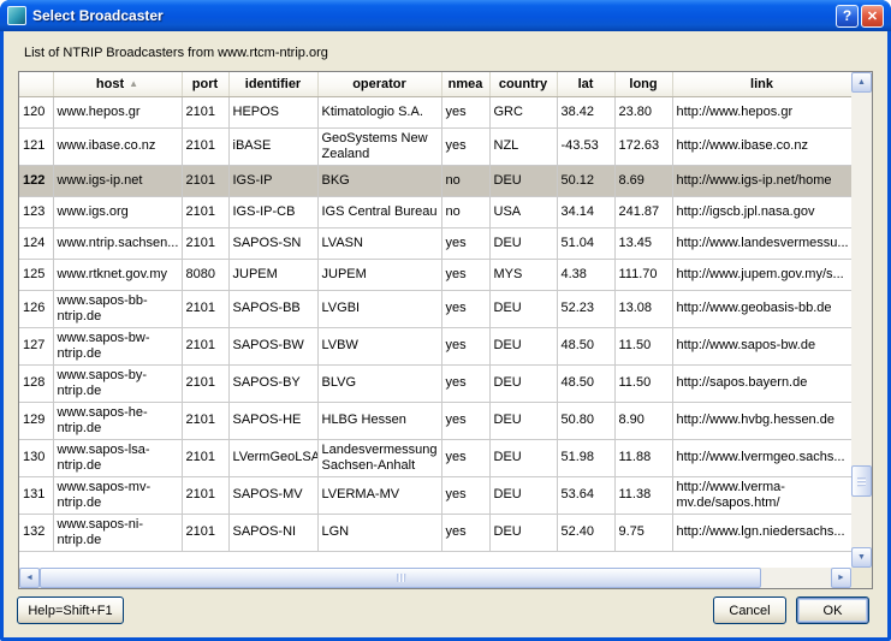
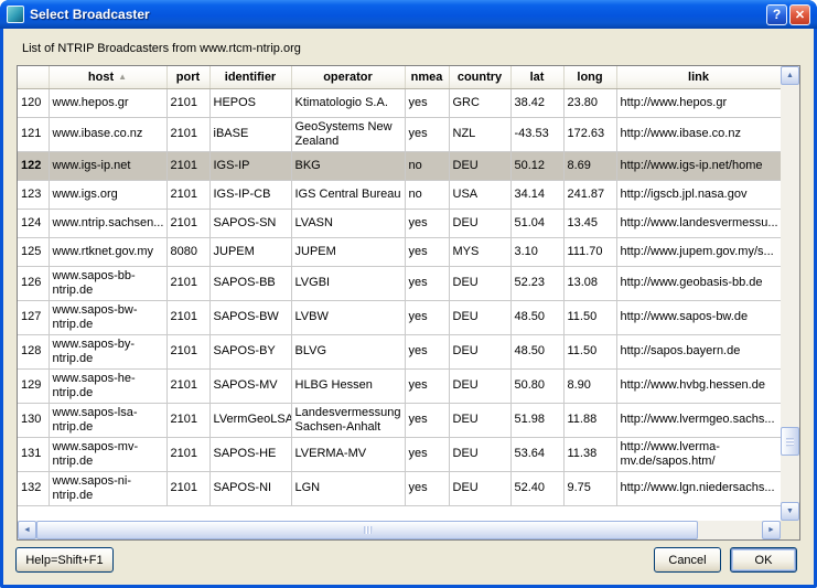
  Select Broadcaster
  ?
  ✕
  List of NTRIP Broadcasters from www.rtcm-ntrip.org
  	host ▲	port	identifier	operator	nmea	country	lat	long	link
  120	www.hepos.gr	2101	HEPOS	Ktimatologio S.A.	yes	GRC	38.42	23.80	http://www.hepos.gr
  121	www.ibase.co.nz	2101	iBASE	GeoSystems New Zealand	yes	NZL	-43.53	172.63	http://www.ibase.co.nz
  122	www.igs-ip.net	2101	IGS-IP	BKG	no	DEU	50.12	8.69	http://www.igs-ip.net/home
  123	www.igs.org	2101	IGS-IP-CB	IGS Central Bureau	no	USA	34.14	241.87	http://igscb.jpl.nasa.gov
  124	www.ntrip.sachsen...	2101	SAPOS-SN	LVASN	yes	DEU	51.04	13.45	http://www.landesvermessu...
- 125	www.rtknet.gov.my	8080	JUPEM	JUPEM	yes	MYS	4.38	111.70	http://www.jupem.gov.my/s...
+ 125	www.rtknet.gov.my	8080	JUPEM	JUPEM	yes	MYS	3.10	111.70	http://www.jupem.gov.my/s...
  126	www.sapos-bb-ntrip.de	2101	SAPOS-BB	LVGBI	yes	DEU	52.23	13.08	http://www.geobasis-bb.de
  127	www.sapos-bw-ntrip.de	2101	SAPOS-BW	LVBW	yes	DEU	48.50	11.50	http://www.sapos-bw.de
  128	www.sapos-by-ntrip.de	2101	SAPOS-BY	BLVG	yes	DEU	48.50	11.50	http://sapos.bayern.de
- 129	www.sapos-he-ntrip.de	2101	SAPOS-HE	HLBG Hessen	yes	DEU	50.80	8.90	http://www.hvbg.hessen.de
+ 129	www.sapos-he-ntrip.de	2101	SAPOS-MV	HLBG Hessen	yes	DEU	50.80	8.90	http://www.hvbg.hessen.de
  130	www.sapos-lsa-ntrip.de	2101	LVermGeoLSA	Landesvermessung Sachsen-Anhalt	yes	DEU	51.98	11.88	http://www.lvermgeo.sachs...
- 131	www.sapos-mv-ntrip.de	2101	SAPOS-MV	LVERMA-MV	yes	DEU	53.64	11.38	http://www.lverma-mv.de/sapos.htm/
+ 131	www.sapos-mv-ntrip.de	2101	SAPOS-HE	LVERMA-MV	yes	DEU	53.64	11.38	http://www.lverma-mv.de/sapos.htm/
  132	www.sapos-ni-ntrip.de	2101	SAPOS-NI	LGN	yes	DEU	52.40	9.75	http://www.lgn.niedersachs...
  Help=Shift+F1
  Cancel
  OK
